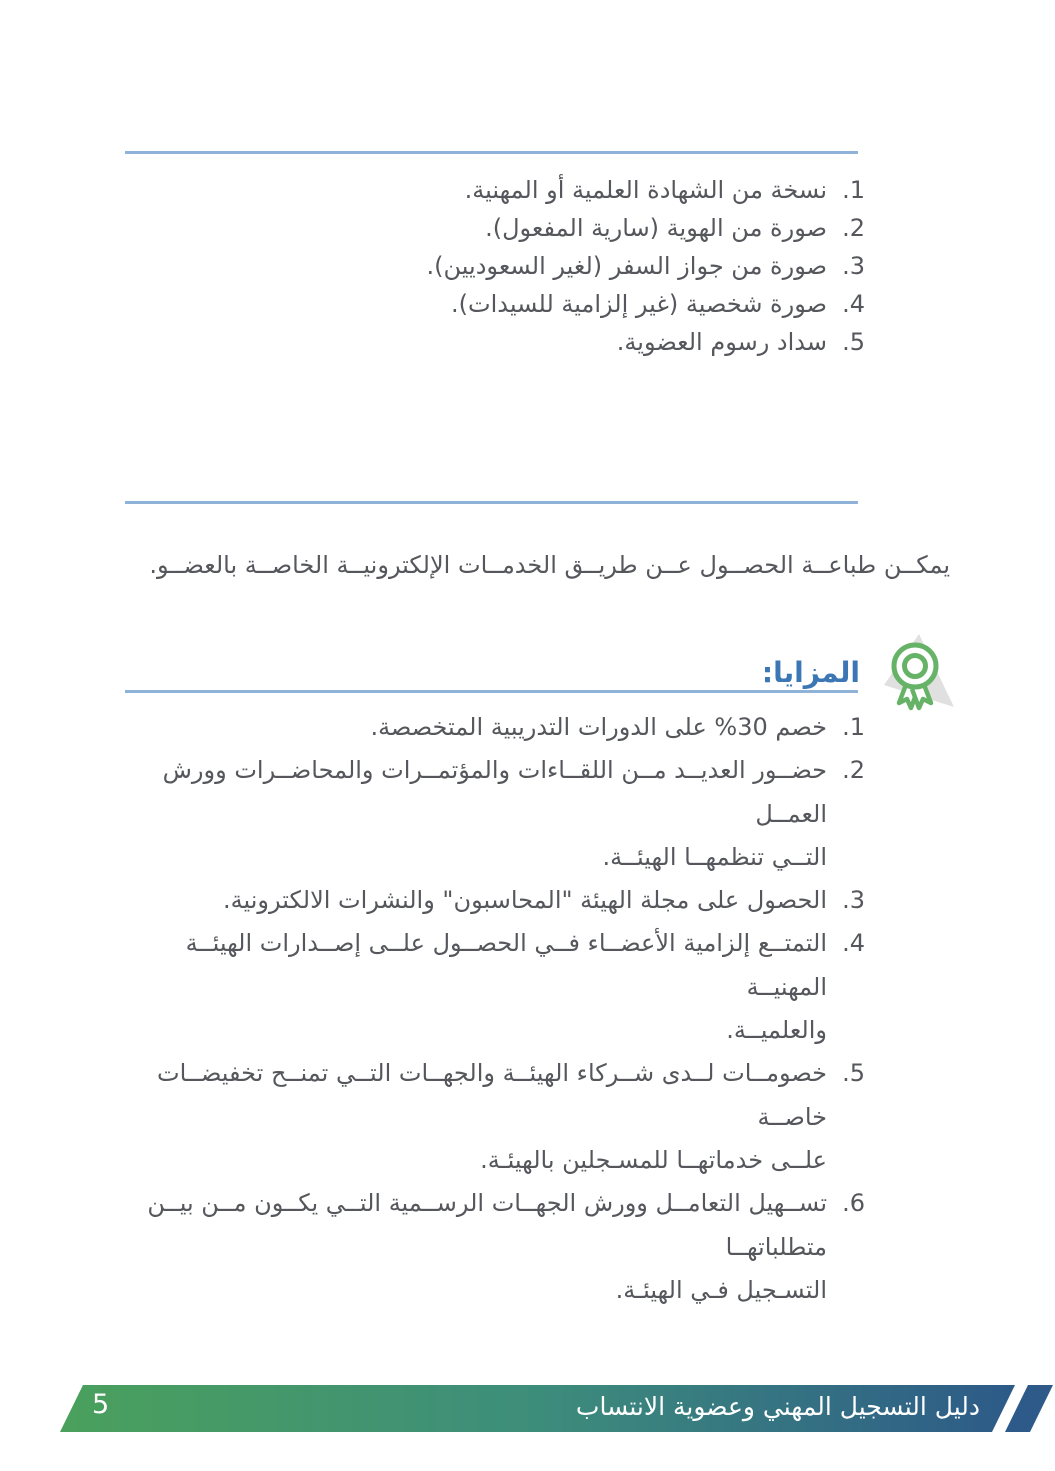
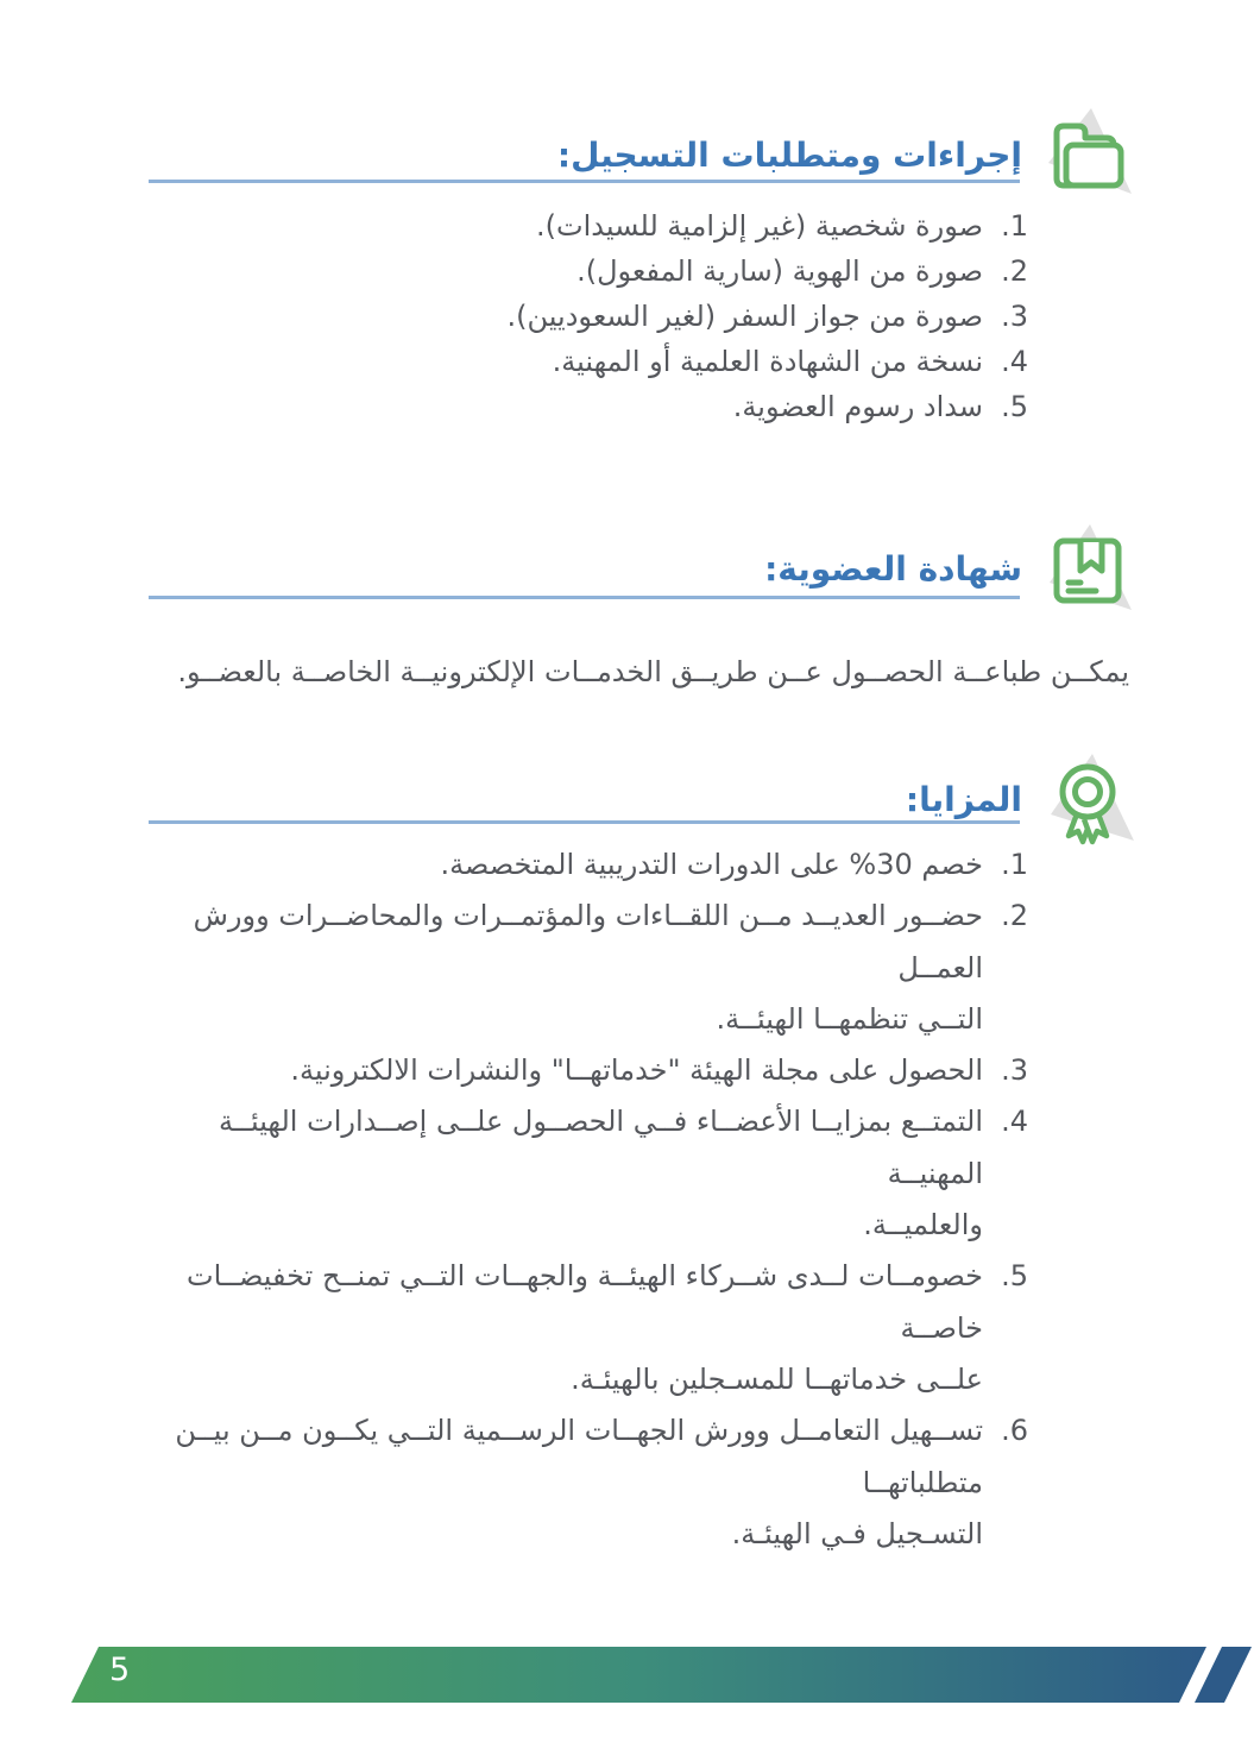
+ إجراءات ومتطلبات التسجيل:
  1.
- نسخة من الشهادة العلمية أو المهنية.
+ صورة شخصية (غير إلزامية للسيدات).
  2.
  صورة من الهوية (سارية المفعول).
  3.
  صورة من جواز السفر (لغير السعوديين).
  4.
- صورة شخصية (غير إلزامية للسيدات).
+ نسخة من الشهادة العلمية أو المهنية.
  5.
  سداد رسوم العضوية.
+ شهادة العضوية:
  يمكــن طباعــة الحصــول عــن طريــق الخدمــات الإلكترونيــة الخاصــة بالعضــو.
  المزايا:
  1.
  خصم 30% على الدورات التدريبية المتخصصة.
  2.
  حضــور العديــد مــن اللقــاءات والمؤتمــرات والمحاضــرات وورش العمــل
  التــي تنظمهــا الهيئــة.
  3.
- الحصول على مجلة الهيئة "المحاسبون" والنشرات الالكترونية.
+ الحصول على مجلة الهيئة "خدماتهــا" والنشرات الالكترونية.
  4.
- التمتــع إلزامية الأعضــاء فــي الحصــول علــى إصــدارات الهيئــة المهنيــة
+ التمتــع بمزايــا الأعضــاء فــي الحصــول علــى إصــدارات الهيئــة المهنيــة
  والعلميــة.
  5.
  خصومــات لــدى شــركاء الهيئــة والجهــات التــي تمنــح تخفيضــات خاصــة
  علــى خدماتهــا للمسـجلين بالهيئـة.
  6.
  تســهيل التعامــل وورش الجهــات الرســمية التــي يكــون مــن بيــن متطلباتهــا
  التسـجيل فـي الهيئـة.
- دليل التسجيل المهني وعضوية الانتساب
  5
